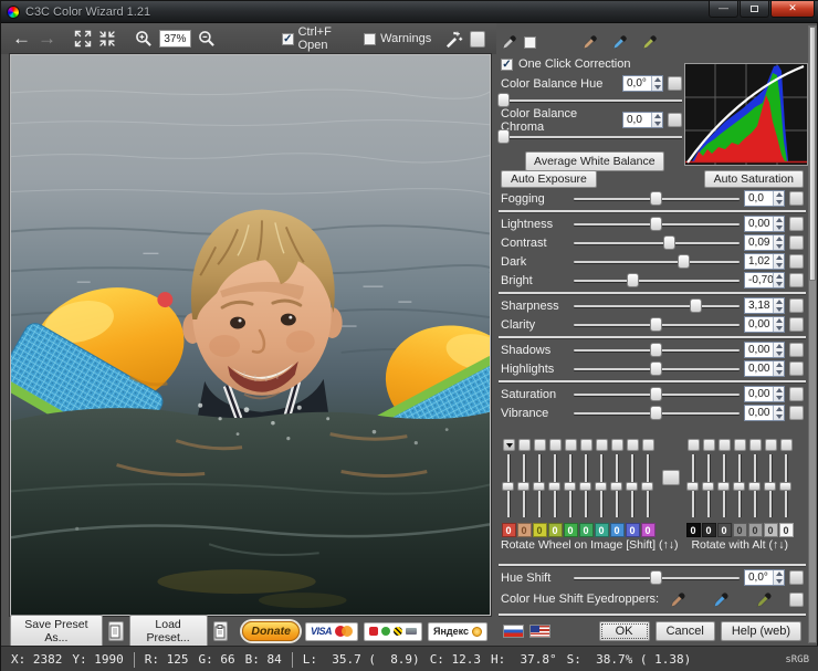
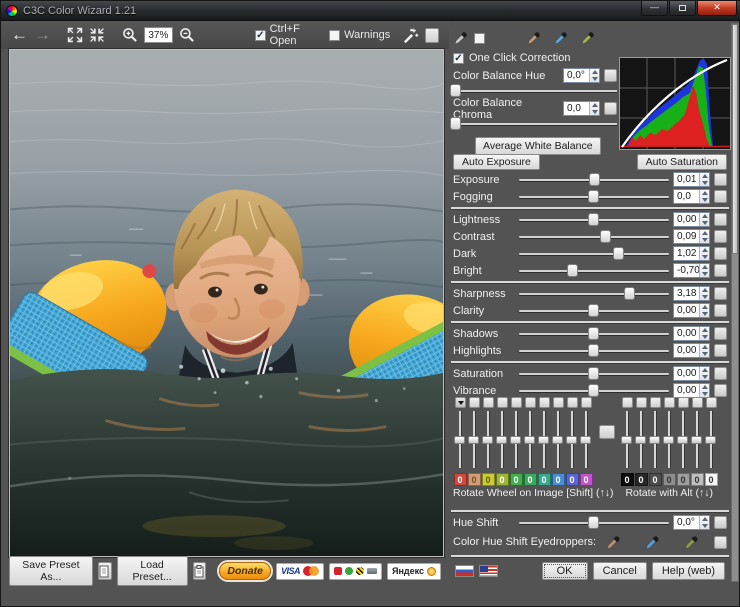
  C3C Color Wizard 1.21
  —
  ✕
  ←
  →
  37%
  ✓
  Ctrl+F Open
  Warnings
  ✓
  One Click Correction
  Color Balance Hue
  0,0°
  Color Balance Chroma
  0,0
  Average White Balance
  Auto Exposure
  Auto Saturation
+ Exposure
+ 0,01
  Fogging
  0,0
  Lightness
  0,00
  Contrast
  0,09
  Dark
  1,02
  Bright
  -0,70
  Sharpness
  3,18
  Clarity
  0,00
  Shadows
  0,00
  Highlights
  0,00
  Saturation
  0,00
  Vibrance
  0,00
  0
  0
  0
  0
  0
  0
  0
  0
  0
  0
  0
  0
  0
  0
  0
  0
  0
  Rotate Wheel on Image [Shift] (↑↓)
  Rotate with Alt (↑↓)
  Hue Shift
  0,0°
  Color Hue Shift Eyedroppers:
  OK
  Cancel
  Help (web)
  Save Preset As...
  Load Preset...
  Donate
  VISA
  Яндекс
- X: 2382
- Y: 1990
- R: 125
- G: 66
- B: 84
- L: 35.7 ( 8.9)
- C: 12.3
- H: 37.8°
- S: 38.7% ( 1.38)
- sRGB
